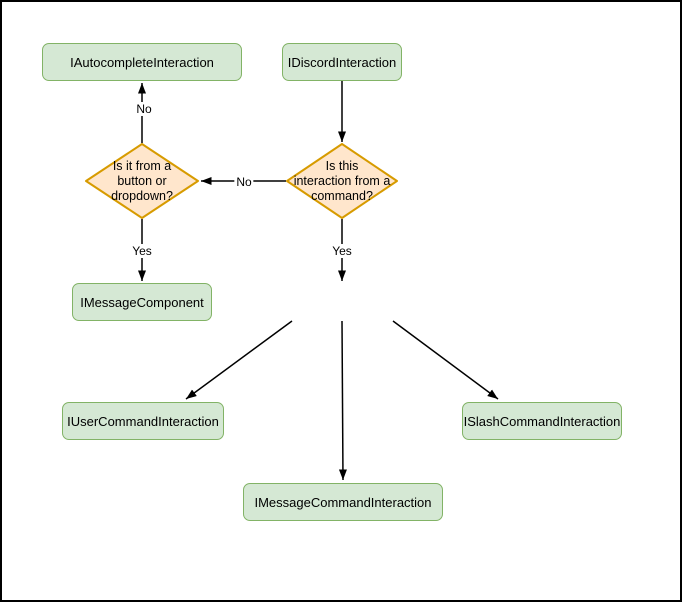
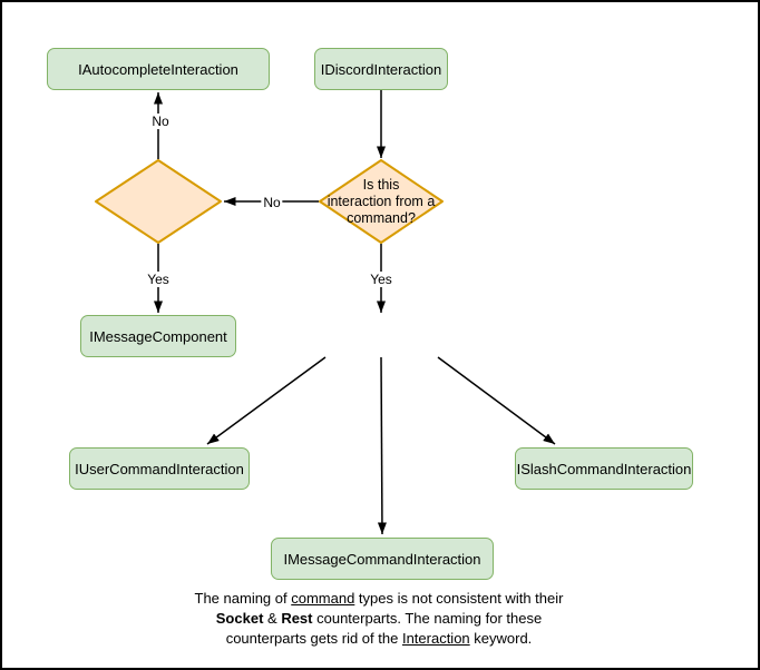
  IAutocompleteInteraction
  IDiscordInteraction
  IMessageComponent
  IUserCommandInteraction
  ISlashCommandInteraction
  IMessageCommandInteraction
- Is it from a
- button or
- dropdown?
  Is this
  interaction from a
  command?
  No
  No
  Yes
  Yes
+ The naming of command types is not consistent with their
+ Socket & Rest counterparts. The naming for these
+ counterparts gets rid of the Interaction keyword.
